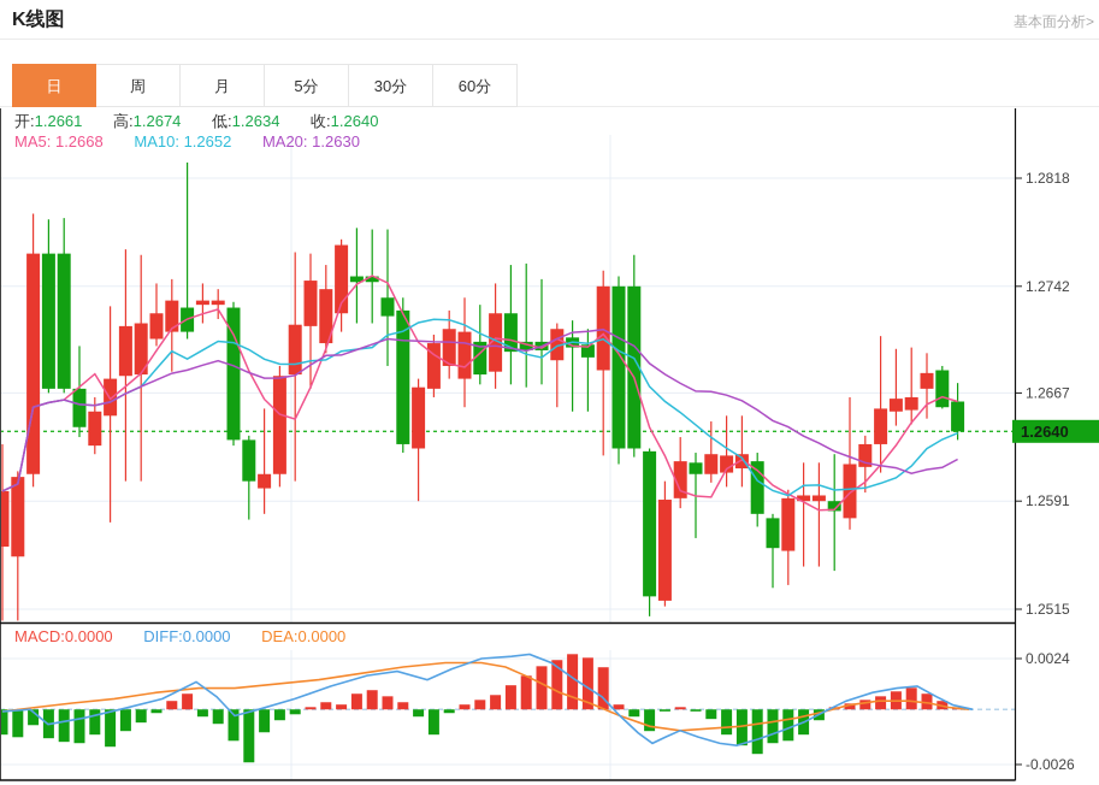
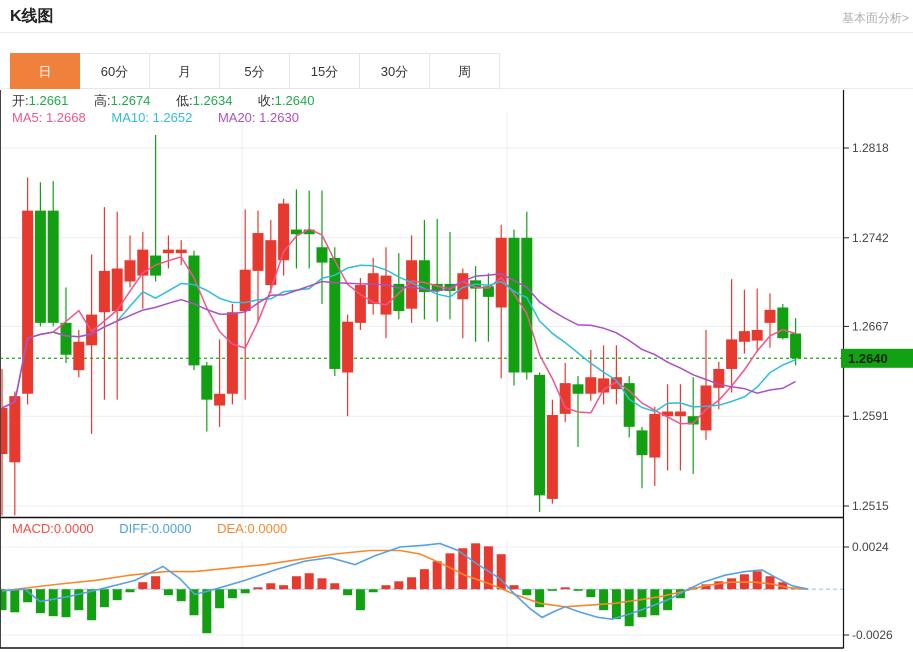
  K线图
  基本面分析>
  日
- 周
+ 60分
  月
  5分
+ 15分
  30分
- 60分
+ 周
  开:1.2661 高:1.2674 低:1.2634 收:1.2640
  MA5: 1.2668 MA10: 1.2652 MA20: 1.2630
  MACD:0.0000 DIFF:0.0000 DEA:0.0000
  1.2818
  1.2742
  1.2667
  1.2591
  1.2515
  0.0024
  -0.0026
  1.2640
